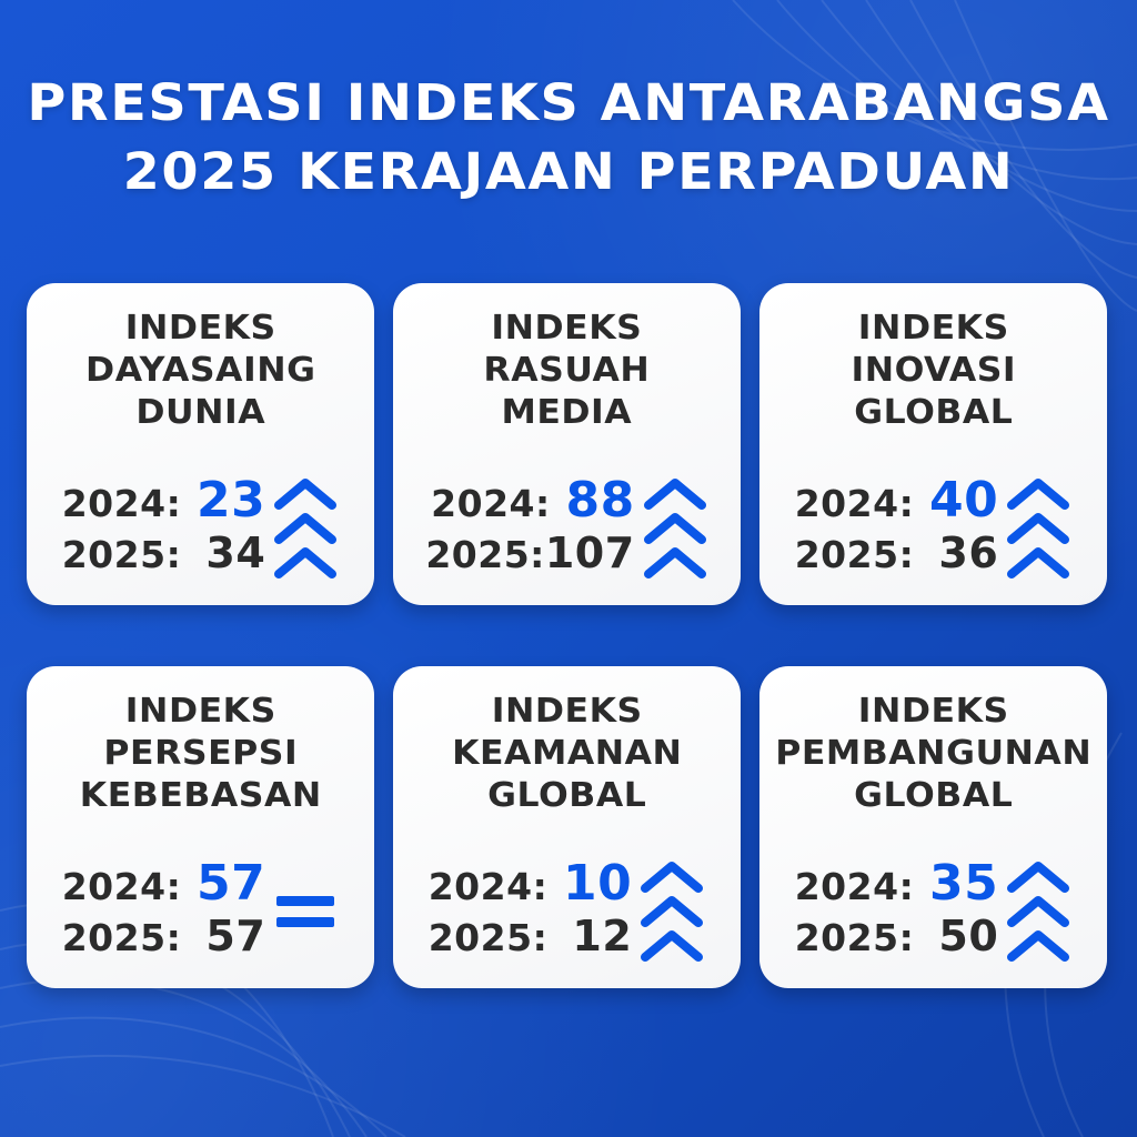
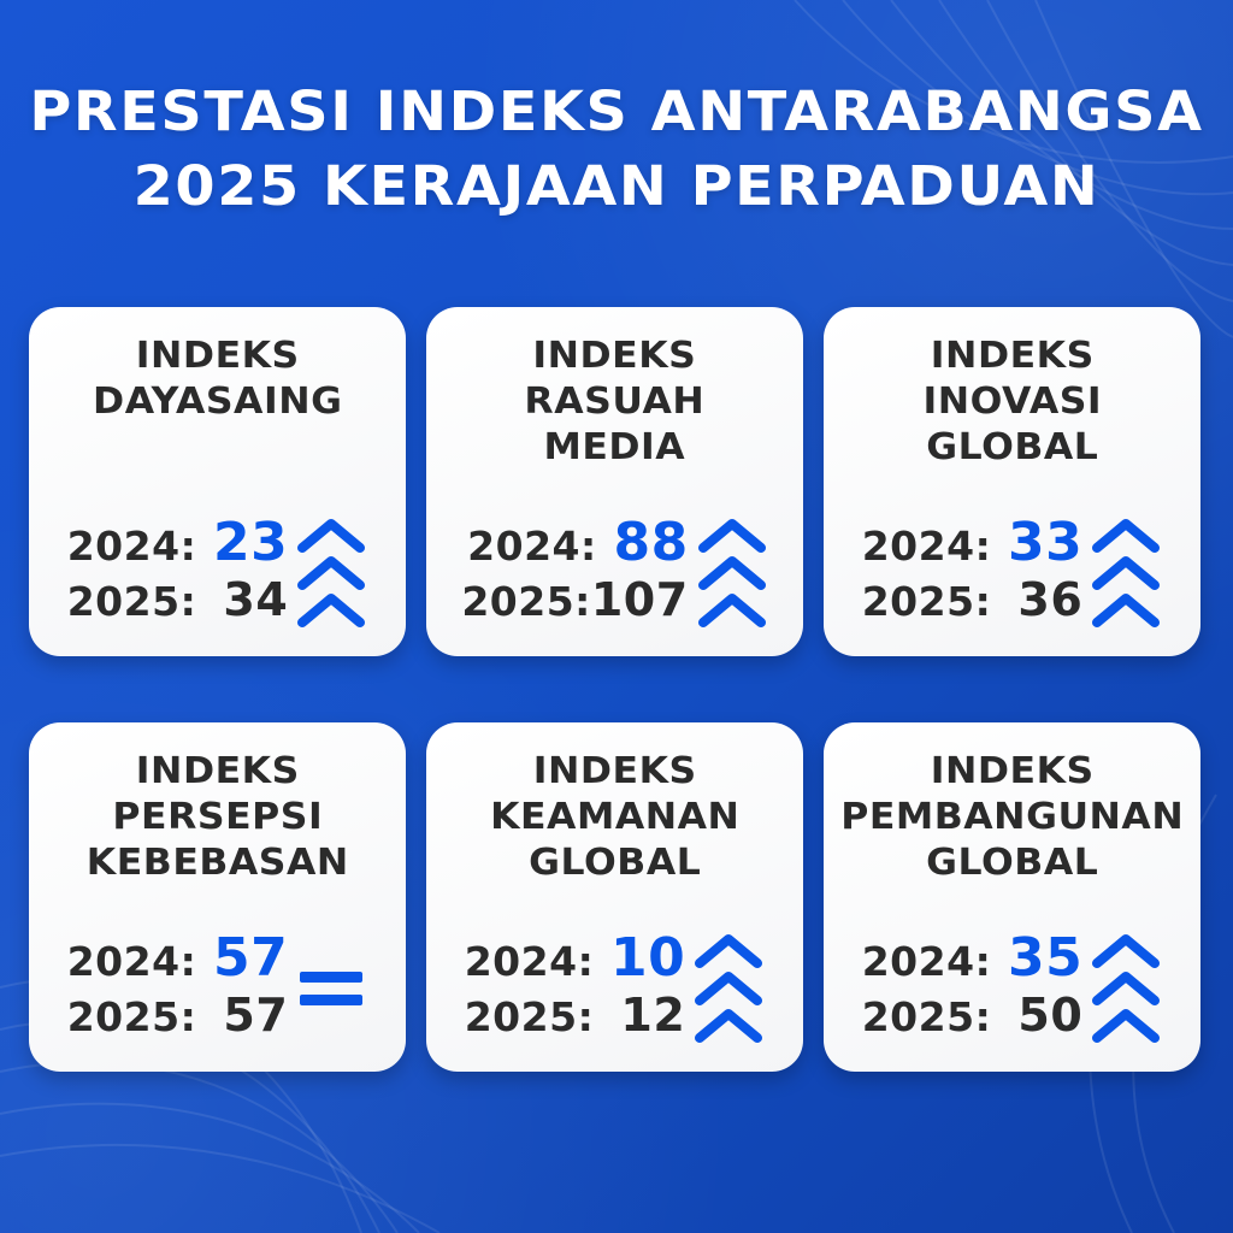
  PRESTASI INDEKS ANTARABANGSA
  2025 KERAJAAN PERPADUAN
  INDEKS
  DAYASAING
- DUNIA
  2024:
  23
  2025:
  34
  INDEKS
  RASUAH
  MEDIA
  2024:
  88
  2025:
  107
  INDEKS
  INOVASI
  GLOBAL
  2024:
- 40
+ 33
  2025:
  36
  INDEKS
  PERSEPSI
  KEBEBASAN
  2024:
  57
  2025:
  57
  INDEKS
  KEAMANAN
  GLOBAL
  2024:
  10
  2025:
  12
  INDEKS
  PEMBANGUNAN
  GLOBAL
  2024:
  35
  2025:
  50
